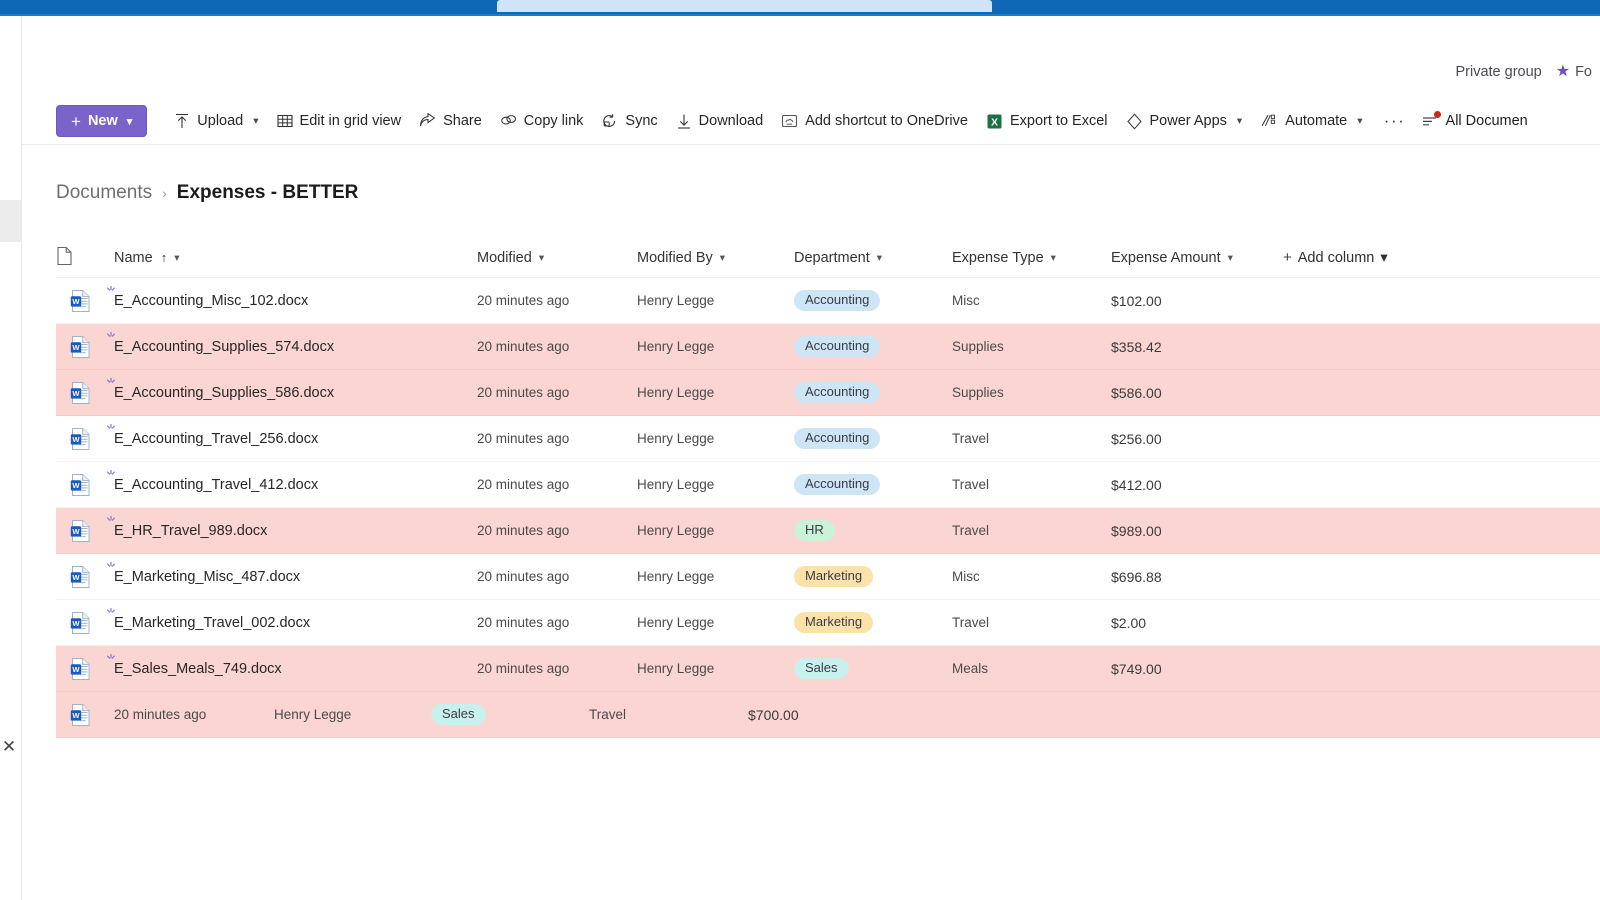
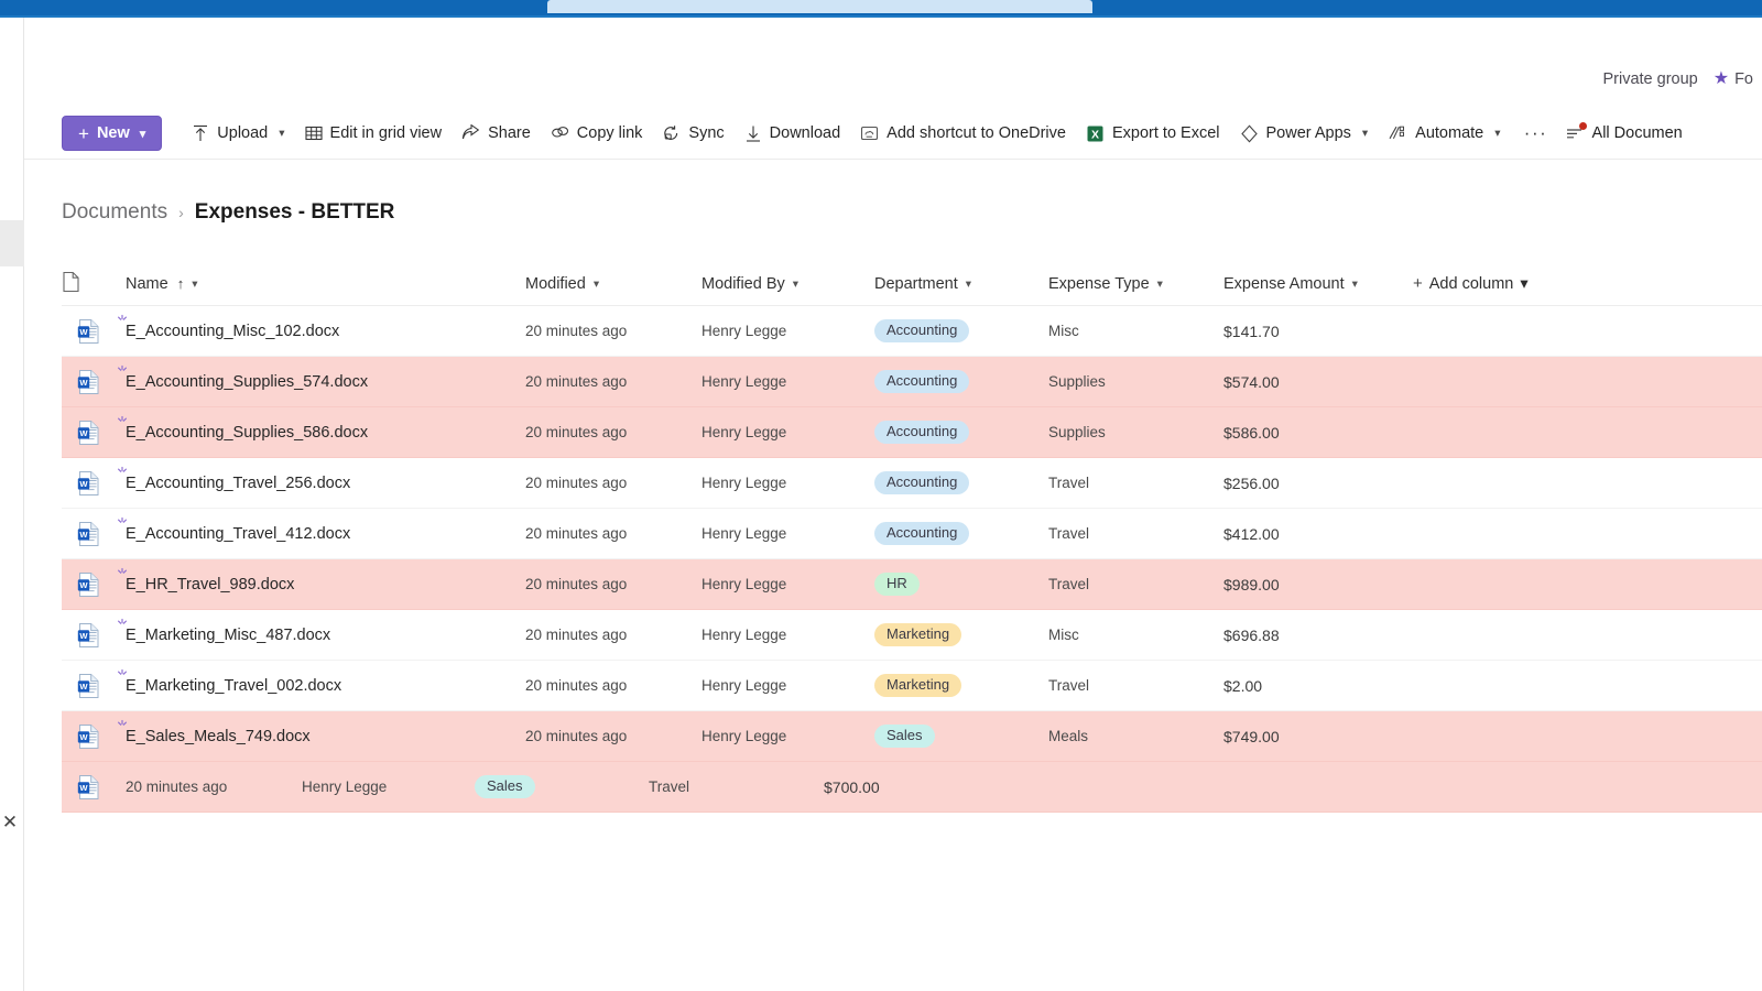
  ✕
  Private group
  ★
  Fo
  +
  New
  ▾
  Upload
  ▾
  Edit in grid view
  Share
  Copy link
  Sync
  Download
  Add shortcut to OneDrive
  X
  Export to Excel
  Power Apps
  ▾
  Automate
  ▾
  ···
  All Documen
  Documents
  ›
  Expenses - BETTER
  Name
  ↑
  ▾
  Modified
  ▾
  Modified By
  ▾
  Department
  ▾
  Expense Type
  ▾
  Expense Amount
  ▾
  +
  Add column
  ▾
  W
  E_Accounting_Misc_102.docx
  20 minutes ago
  Henry Legge
  Accounting
  Misc
- $102.00
+ $141.70
  W
  E_Accounting_Supplies_574.docx
  20 minutes ago
  Henry Legge
  Accounting
  Supplies
- $358.42
+ $574.00
  W
  E_Accounting_Supplies_586.docx
  20 minutes ago
  Henry Legge
  Accounting
  Supplies
  $586.00
  W
  E_Accounting_Travel_256.docx
  20 minutes ago
  Henry Legge
  Accounting
  Travel
  $256.00
  W
  E_Accounting_Travel_412.docx
  20 minutes ago
  Henry Legge
  Accounting
  Travel
  $412.00
  W
  E_HR_Travel_989.docx
  20 minutes ago
  Henry Legge
  HR
  Travel
  $989.00
  W
  E_Marketing_Misc_487.docx
  20 minutes ago
  Henry Legge
  Marketing
  Misc
  $696.88
  W
  E_Marketing_Travel_002.docx
  20 minutes ago
  Henry Legge
  Marketing
  Travel
  $2.00
  W
  E_Sales_Meals_749.docx
  20 minutes ago
  Henry Legge
  Sales
  Meals
  $749.00
  W
  20 minutes ago
  Henry Legge
  Sales
  Travel
  $700.00
